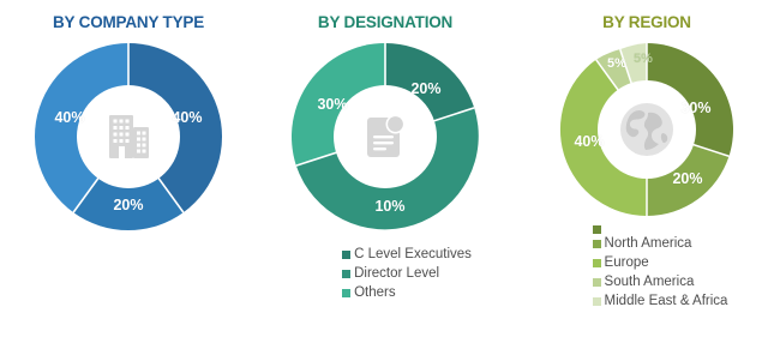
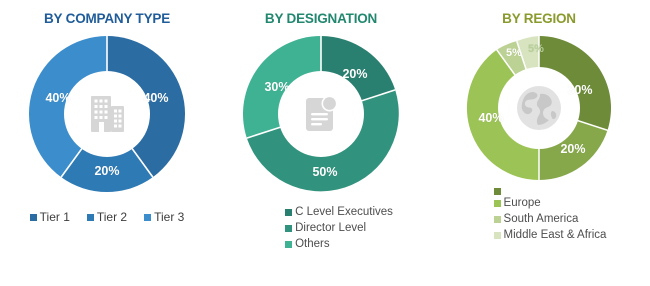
  BY COMPANY TYPE
  40%
  20%
  40%
+ Tier 1
+ Tier 2
+ Tier 3
  BY DESIGNATION
  20%
- 10%
+ 50%
  30%
  C Level Executives
  Director Level
  Others
  BY REGION
  30%
  20%
  40%
  5%
  5%
- North America
  Europe
  South America
  Middle East & Africa
